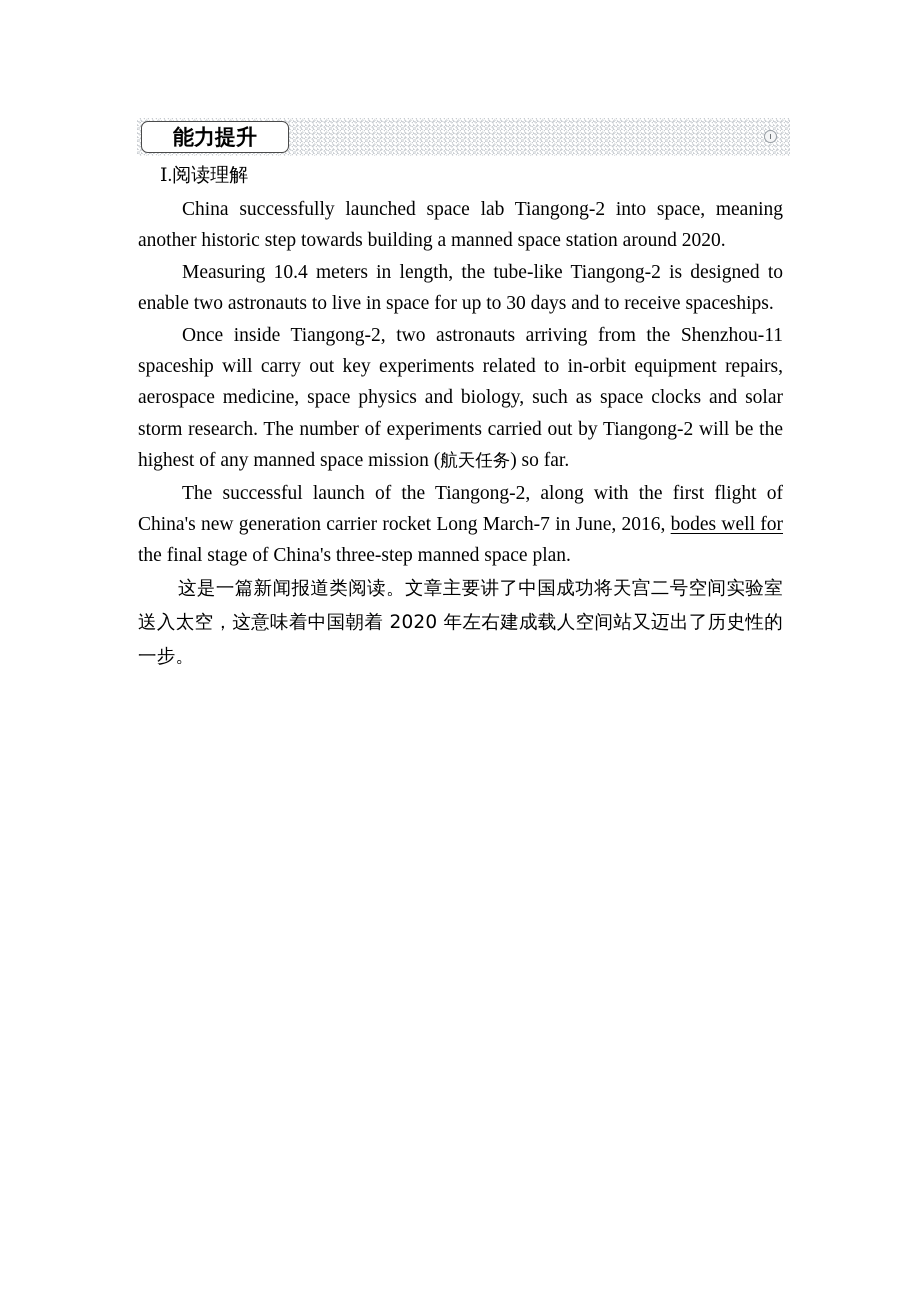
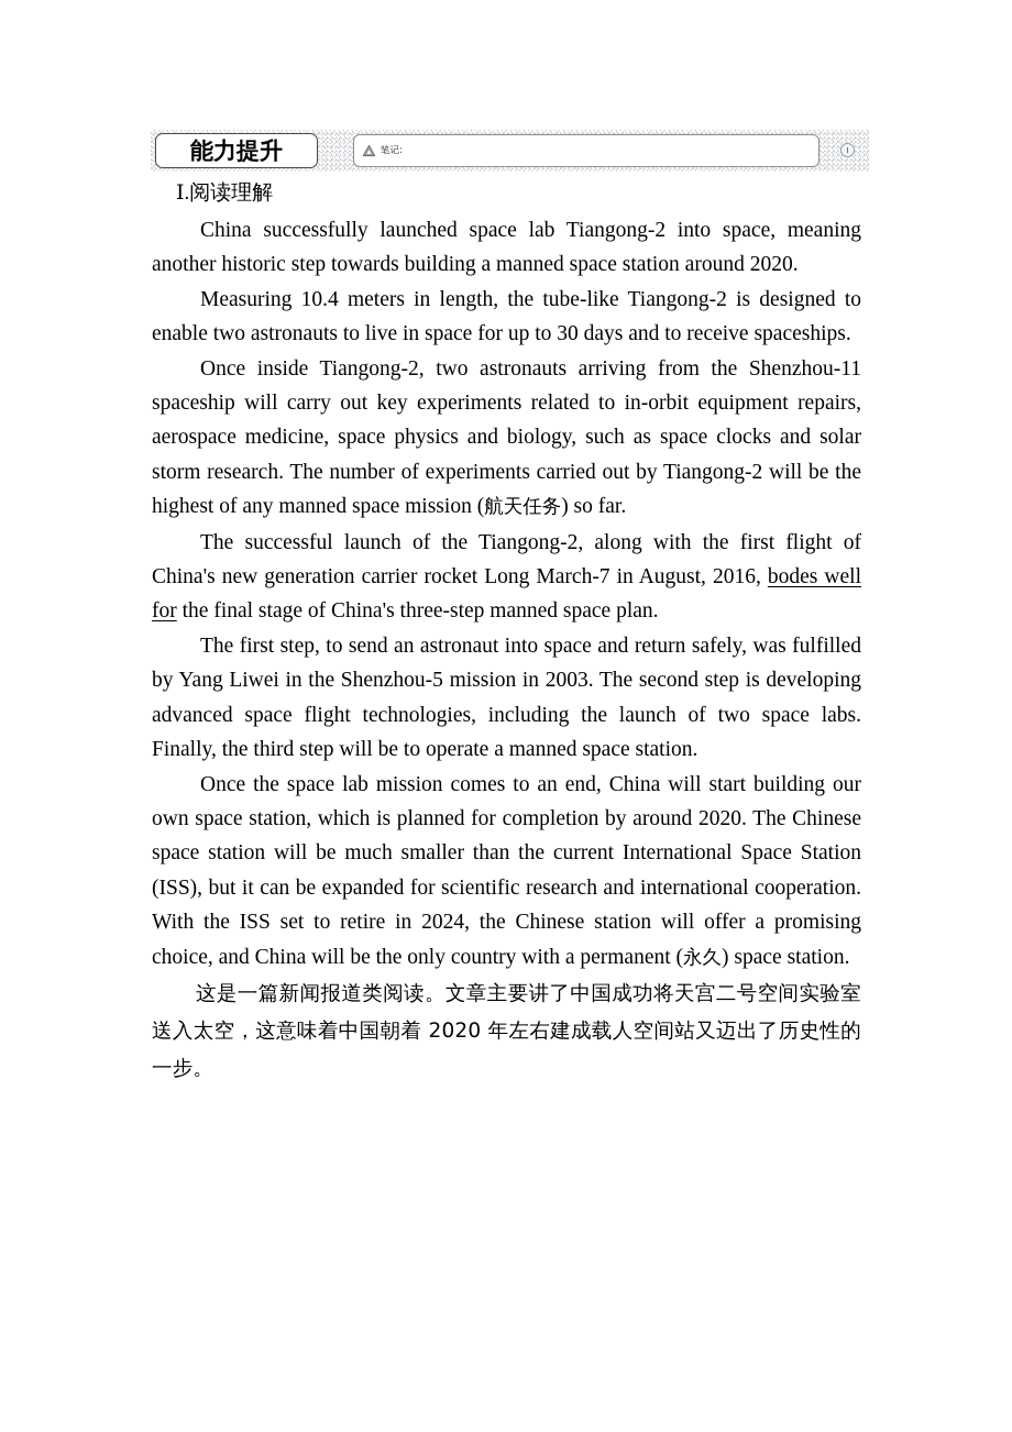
  能力提升
+ 笔记:
  Ⅰ.阅读理解
  China successfully launched space lab Tiangong-2 into space, meaning another historic step towards building a manned space station around 2020.
  Measuring 10.4 meters in length, the tube-like Tiangong-2 is designed to enable two astronauts to live in space for up to 30 days and to receive spaceships.
  Once inside Tiangong-2, two astronauts arriving from the Shenzhou-11 spaceship will carry out key experiments related to in-orbit equipment repairs, aerospace medicine, space physics and biology, such as space clocks and solar storm research. The number of experiments carried out by Tiangong-2 will be the highest of any manned space mission (航天任务) so far.
- The successful launch of the Tiangong-2, along with the first flight of China's new generation carrier rocket Long March-7 in June, 2016, bodes well for the final stage of China's three-step manned space plan.
+ The successful launch of the Tiangong-2, along with the first flight of China's new generation carrier rocket Long March-7 in August, 2016, bodes well for the final stage of China's three-step manned space plan.
+ The first step, to send an astronaut into space and return safely, was fulfilled by Yang Liwei in the Shenzhou-5 mission in 2003. The second step is developing advanced space flight technologies, including the launch of two space labs. Finally, the third step will be to operate a manned space station.
+ Once the space lab mission comes to an end, China will start building our own space station, which is planned for completion by around 2020. The Chinese space station will be much smaller than the current International Space Station (ISS), but it can be expanded for scientific research and international cooperation. With the ISS set to retire in 2024, the Chinese station will offer a promising choice, and China will be the only country with a permanent (永久) space station.
  这是一篇新闻报道类阅读。文章主要讲了中国成功将天宫二号空间实验室送入太空，这意味着中国朝着 2020 年左右建成载人空间站又迈出了历史性的一步。
